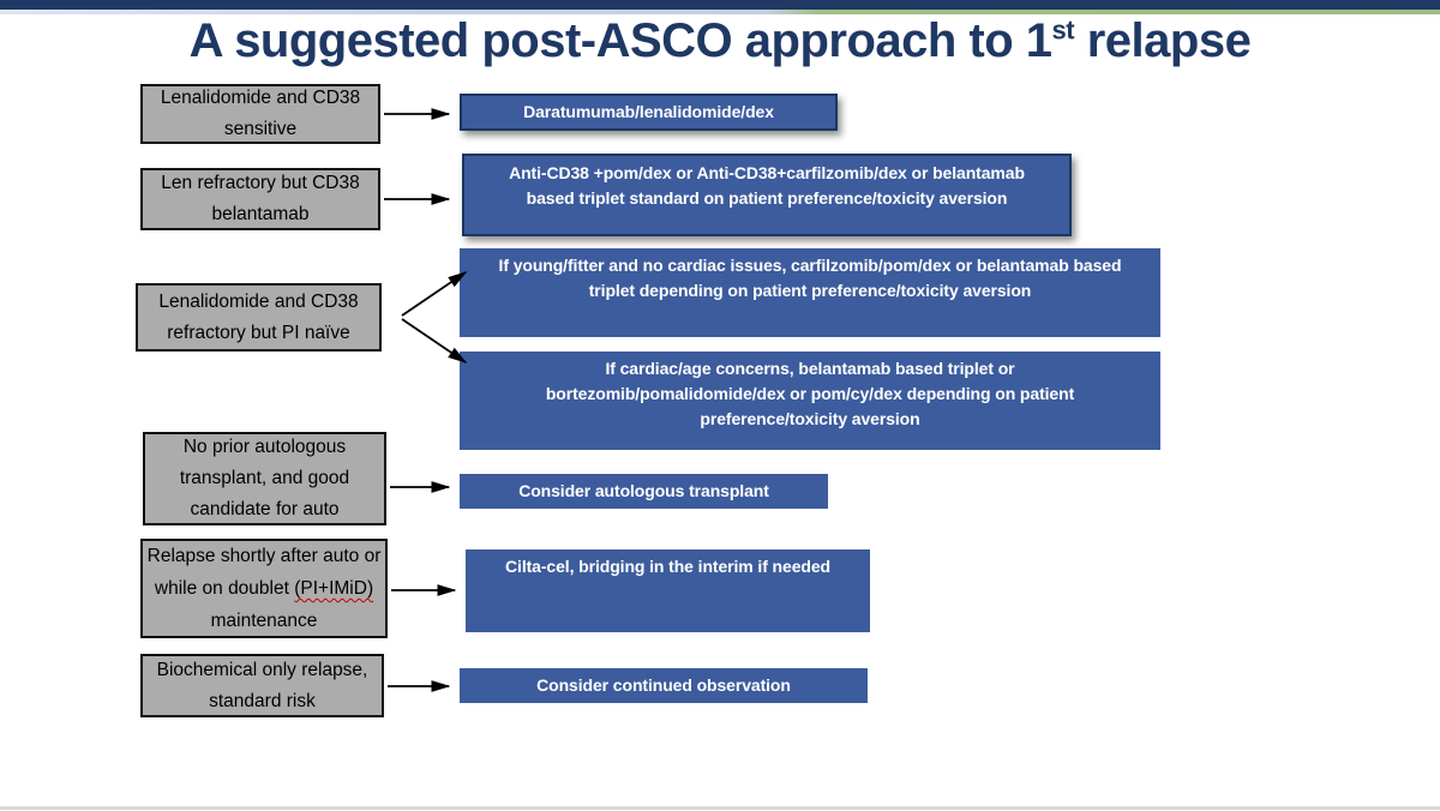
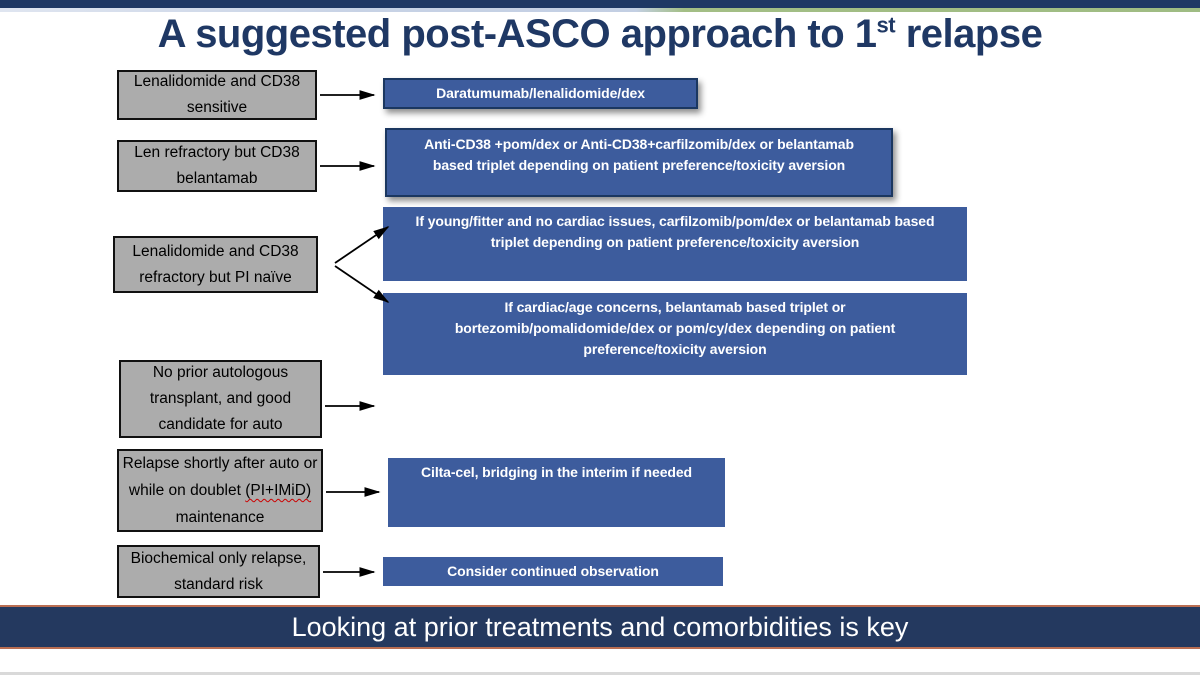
  A suggested post-ASCO approach to 1st relapse
  Lenalidomide and CD38 sensitive
  Len refractory but CD38 belantamab
  Lenalidomide and CD38 refractory but PI naïve
  No prior autologous transplant, and good candidate for auto
  Relapse shortly after auto or while on doublet (PI+IMiD) maintenance
  Biochemical only relapse, standard risk
  Daratumumab/lenalidomide/dex
  Anti-CD38 +pom/dex or Anti-CD38+carfilzomib/dex or belantamab
- based triplet standard on patient preference/toxicity aversion
+ based triplet depending on patient preference/toxicity aversion
  If young/fitter and no cardiac issues, carfilzomib/pom/dex or belantamab based
  triplet depending on patient preference/toxicity aversion
  If cardiac/age concerns, belantamab based triplet or
  bortezomib/pomalidomide/dex or pom/cy/dex depending on patient
  preference/toxicity aversion
- Consider autologous transplant
  Cilta-cel, bridging in the interim if needed
  Consider continued observation
+ Looking at prior treatments and comorbidities is key
